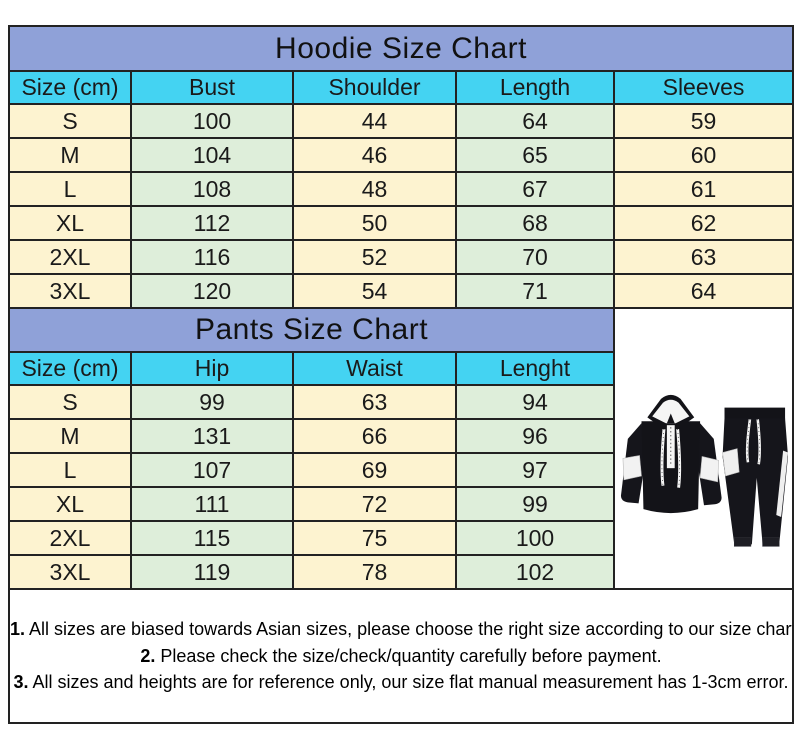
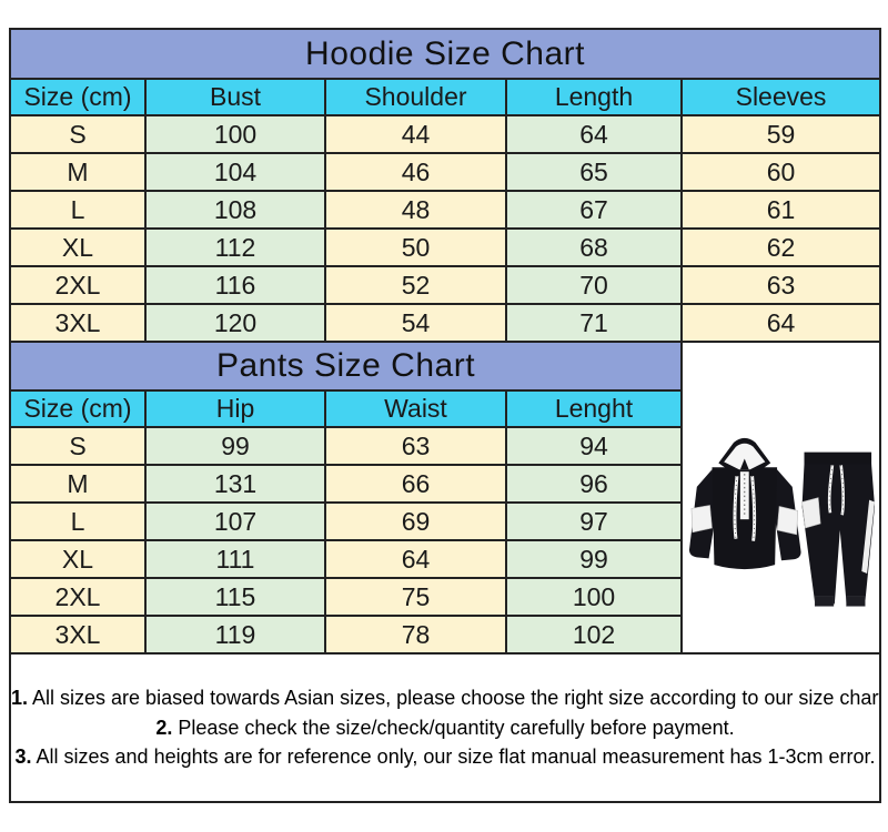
  Hoodie Size Chart
  Size (cm)	Bust	Shoulder	Length	Sleeves
  S	100	44	64	59
  M	104	46	65	60
  L	108	48	67	61
  XL	112	50	68	62
  2XL	116	52	70	63
  3XL	120	54	71	64
  Pants Size Chart
  Size (cm)	Hip	Waist	Lenght
  S	99	63	94
  M	131	66	96
  L	107	69	97
- XL	111	72	99
+ XL	111	64	99
  2XL	115	75	100
  3XL	119	78	102
  1. All sizes are biased towards Asian sizes, please choose the right size according to our size char 2. Please check the size/check/quantity carefully before payment. 3. All sizes and heights are for reference only, our size flat manual measurement has 1-3cm error.
